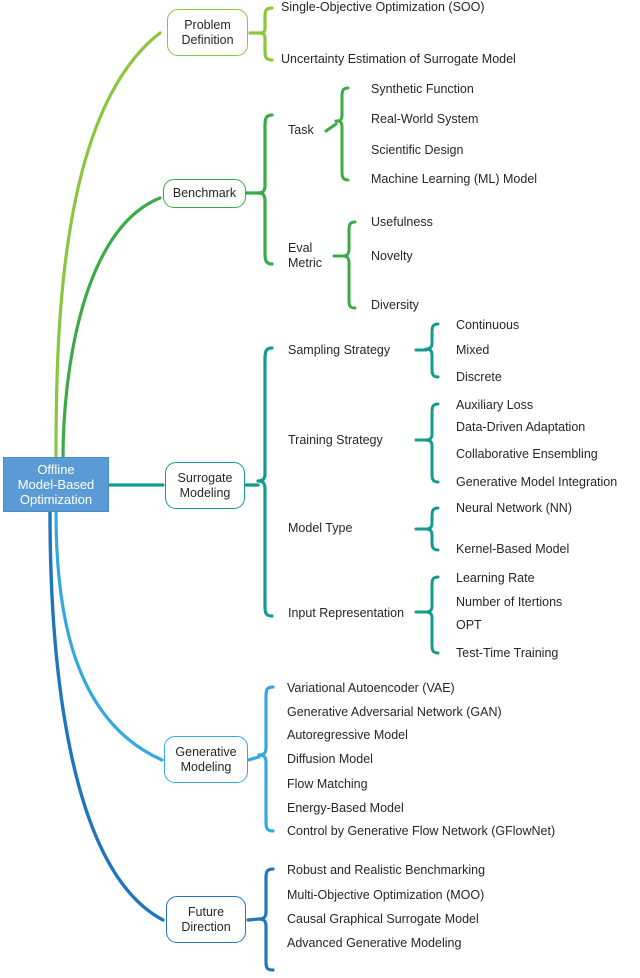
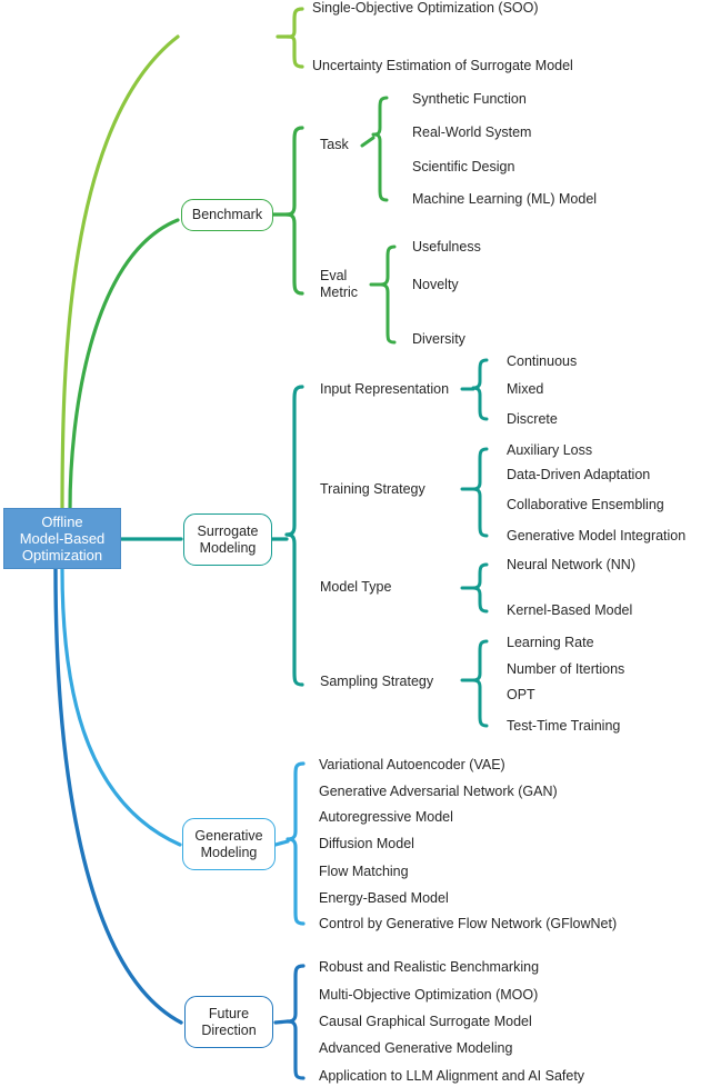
  Offline
  Model-Based
  Optimization
- Problem
- Definition
  Benchmark
  Surrogate
  Modeling
  Generative
  Modeling
  Future
  Direction
  Single-Objective Optimization (SOO)
  Uncertainty Estimation of Surrogate Model
  Task
  Synthetic Function
  Real-World System
  Scientific Design
  Machine Learning (ML) Model
  Eval
  Metric
  Usefulness
  Novelty
  Diversity
- Sampling Strategy
+ Input Representation
  Continuous
  Mixed
  Discrete
  Training Strategy
  Auxiliary Loss
  Data-Driven Adaptation
  Collaborative Ensembling
  Generative Model Integration
  Model Type
  Neural Network (NN)
  Kernel-Based Model
- Input Representation
+ Sampling Strategy
  Learning Rate
  Number of Itertions
  OPT
  Test-Time Training
  Variational Autoencoder (VAE)
  Generative Adversarial Network (GAN)
  Autoregressive Model
  Diffusion Model
  Flow Matching
  Energy-Based Model
  Control by Generative Flow Network (GFlowNet)
  Robust and Realistic Benchmarking
  Multi-Objective Optimization (MOO)
  Causal Graphical Surrogate Model
  Advanced Generative Modeling
+ Application to LLM Alignment and AI Safety
